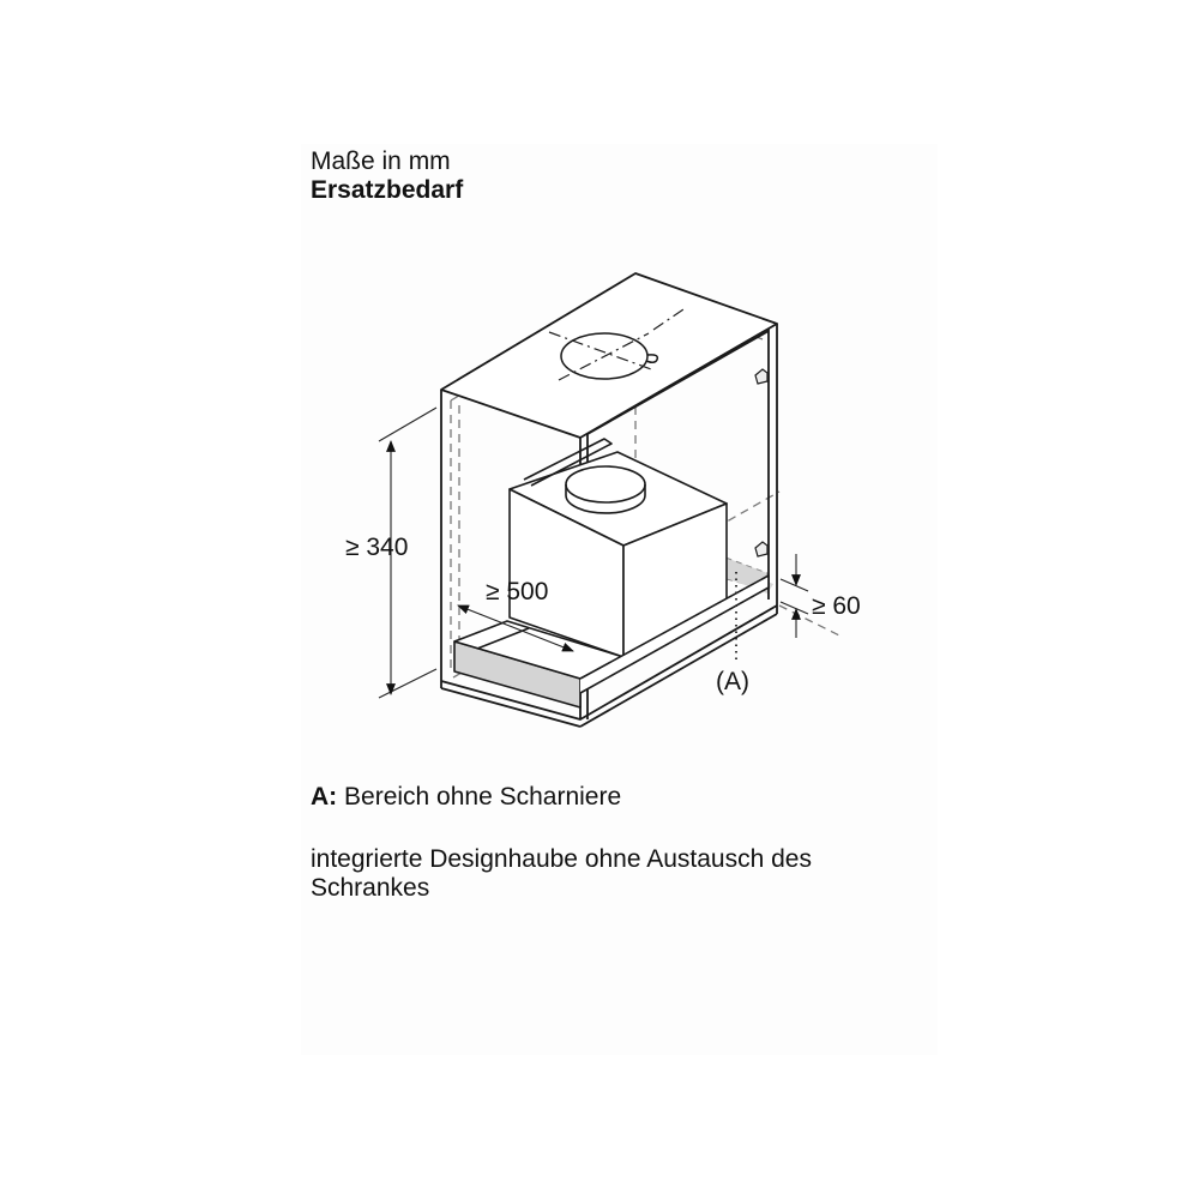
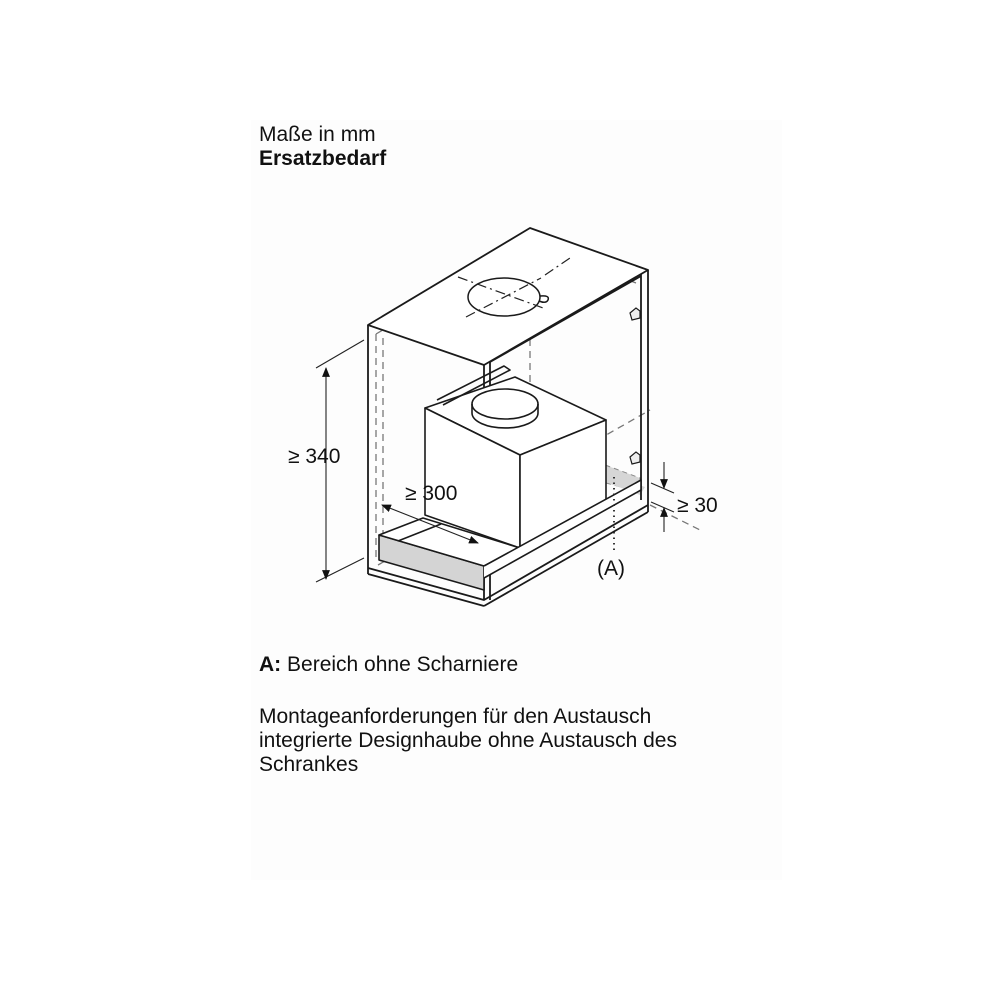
  Maße in mm
  Ersatzbedarf
  ≥ 340
- ≥ 500
+ ≥ 300
- ≥ 60
+ ≥ 30
  (A)
  A: Bereich ohne Scharniere
+ Montageanforderungen für den Austausch
  integrierte Designhaube ohne Austausch des
  Schrankes
